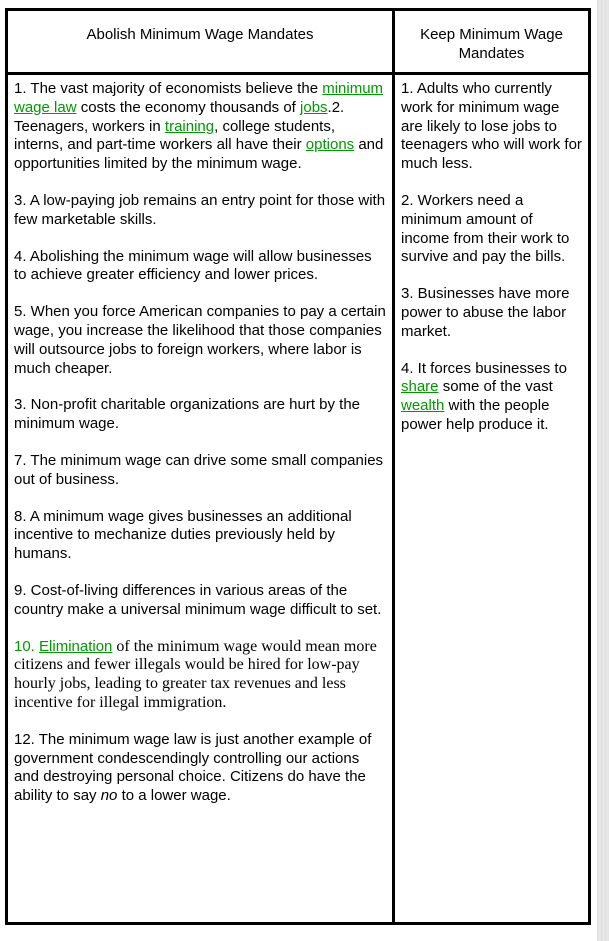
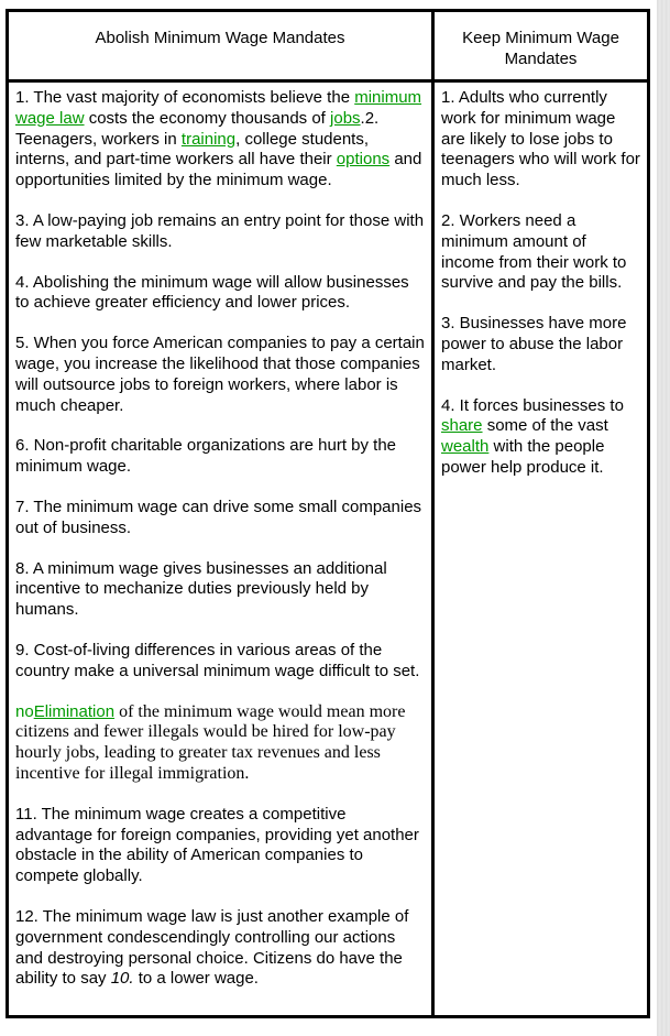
  Abolish Minimum Wage Mandates
  Keep Minimum Wage Mandates
  1. The vast majority of economists believe the minimum wage law costs the economy thousands of jobs.2. Teenagers, workers in training, college students, interns, and part-time workers all have their options and opportunities limited by the minimum wage.
  3. A low-paying job remains an entry point for those with few marketable skills.
  4. Abolishing the minimum wage will allow businesses to achieve greater efficiency and lower prices.
  5. When you force American companies to pay a certain wage, you increase the likelihood that those companies will outsource jobs to foreign workers, where labor is much cheaper.
- 3. Non-profit charitable organizations are hurt by the minimum wage.
+ 6. Non-profit charitable organizations are hurt by the minimum wage.
  7. The minimum wage can drive some small companies out of business.
  8. A minimum wage gives businesses an additional incentive to mechanize duties previously held by humans.
  9. Cost-of-living differences in various areas of the country make a universal minimum wage difficult to set.
- 10. Elimination of the minimum wage would mean more citizens and fewer illegals would be hired for low-pay hourly jobs, leading to greater tax revenues and less incentive for illegal immigration.
+ noElimination of the minimum wage would mean more citizens and fewer illegals would be hired for low-pay hourly jobs, leading to greater tax revenues and less incentive for illegal immigration.
+ 11. The minimum wage creates a competitive advantage for foreign companies, providing yet another obstacle in the ability of American companies to compete globally.
- 12. The minimum wage law is just another example of government condescendingly controlling our actions and destroying personal choice. Citizens do have the ability to say no to a lower wage.
+ 12. The minimum wage law is just another example of government condescendingly controlling our actions and destroying personal choice. Citizens do have the ability to say 10. to a lower wage.
  1. Adults who currently work for minimum wage are likely to lose jobs to teenagers who will work for much less.
  2. Workers need a minimum amount of income from their work to survive and pay the bills.
  3. Businesses have more power to abuse the labor market.
  4. It forces businesses to share some of the vast wealth with the people power help produce it.
